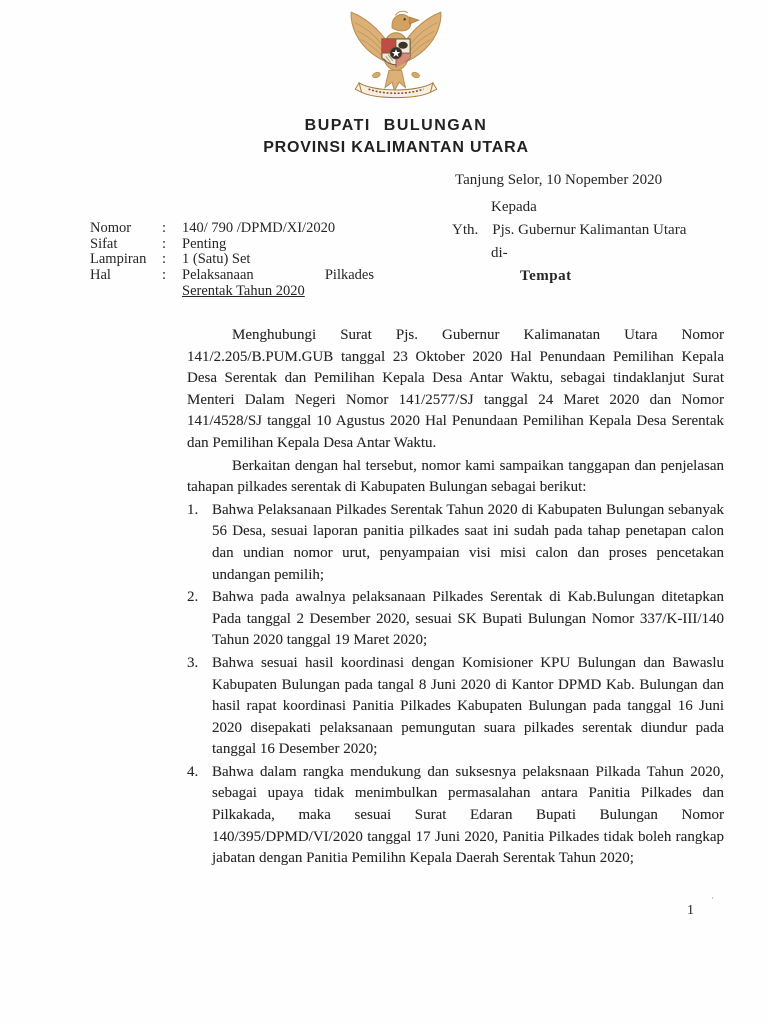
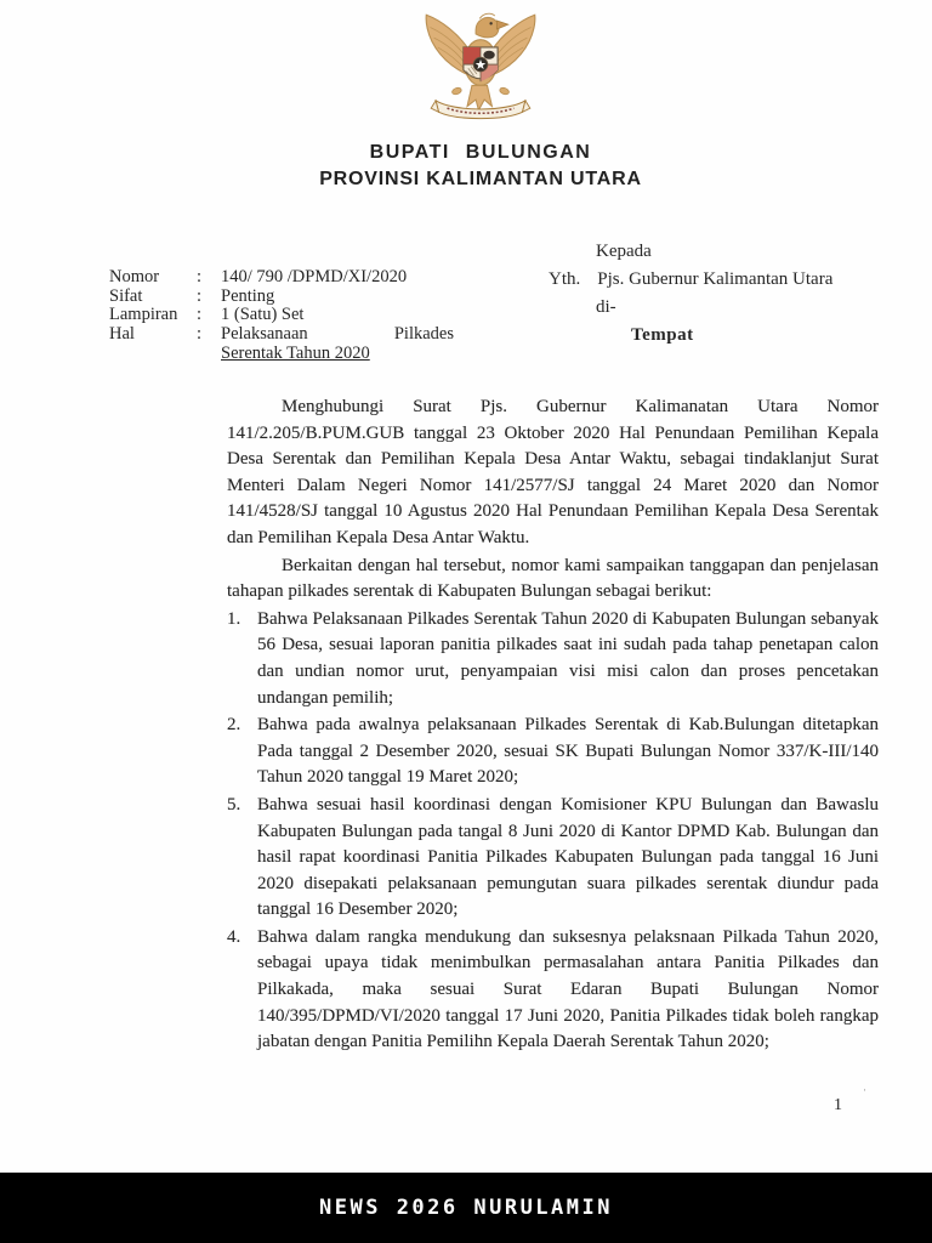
  BUPATI BULUNGAN
  PROVINSI KALIMANTAN UTARA
- Tanjung Selor, 10 Nopember 2020
  Kepada
  Yth. Pjs. Gubernur Kalimantan Utara
  di-
  Tempat
  Nomor
  :
  140/ 790 /DPMD/XI/2020
  Sifat
  :
  Penting
  Lampiran
  :
  1 (Satu) Set
  Hal
  :
  Pelaksanaan Pilkades
  Serentak Tahun 2020
  Menghubungi Surat Pjs. Gubernur Kalimanatan Utara Nomor 141/2.205/B.PUM.GUB tanggal 23 Oktober 2020 Hal Penundaan Pemilihan Kepala Desa Serentak dan Pemilihan Kepala Desa Antar Waktu, sebagai tindaklanjut Surat Menteri Dalam Negeri Nomor 141/2577/SJ tanggal 24 Maret 2020 dan Nomor 141/4528/SJ tanggal 10 Agustus 2020 Hal Penundaan Pemilihan Kepala Desa Serentak dan Pemilihan Kepala Desa Antar Waktu.
  Berkaitan dengan hal tersebut, nomor kami sampaikan tanggapan dan penjelasan tahapan pilkades serentak di Kabupaten Bulungan sebagai berikut:
  1.
  Bahwa Pelaksanaan Pilkades Serentak Tahun 2020 di Kabupaten Bulungan sebanyak 56 Desa, sesuai laporan panitia pilkades saat ini sudah pada tahap penetapan calon dan undian nomor urut, penyampaian visi misi calon dan proses pencetakan undangan pemilih;
  2.
  Bahwa pada awalnya pelaksanaan Pilkades Serentak di Kab.Bulungan ditetapkan Pada tanggal 2 Desember 2020, sesuai SK Bupati Bulungan Nomor 337/K-III/140 Tahun 2020 tanggal 19 Maret 2020;
- 3.
+ 5.
  Bahwa sesuai hasil koordinasi dengan Komisioner KPU Bulungan dan Bawaslu Kabupaten Bulungan pada tangal 8 Juni 2020 di Kantor DPMD Kab. Bulungan dan hasil rapat koordinasi Panitia Pilkades Kabupaten Bulungan pada tanggal 16 Juni 2020 disepakati pelaksanaan pemungutan suara pilkades serentak diundur pada tanggal 16 Desember 2020;
  4.
  Bahwa dalam rangka mendukung dan suksesnya pelaksnaan Pilkada Tahun 2020, sebagai upaya tidak menimbulkan permasalahan antara Panitia Pilkades dan Pilkakada, maka sesuai Surat Edaran Bupati Bulungan Nomor 140/395/DPMD/VI/2020 tanggal 17 Juni 2020, Panitia Pilkades tidak boleh rangkap jabatan dengan Panitia Pemilihn Kepala Daerah Serentak Tahun 2020;
  ·
  1
+ NEWS 2026 NURULAMIN
